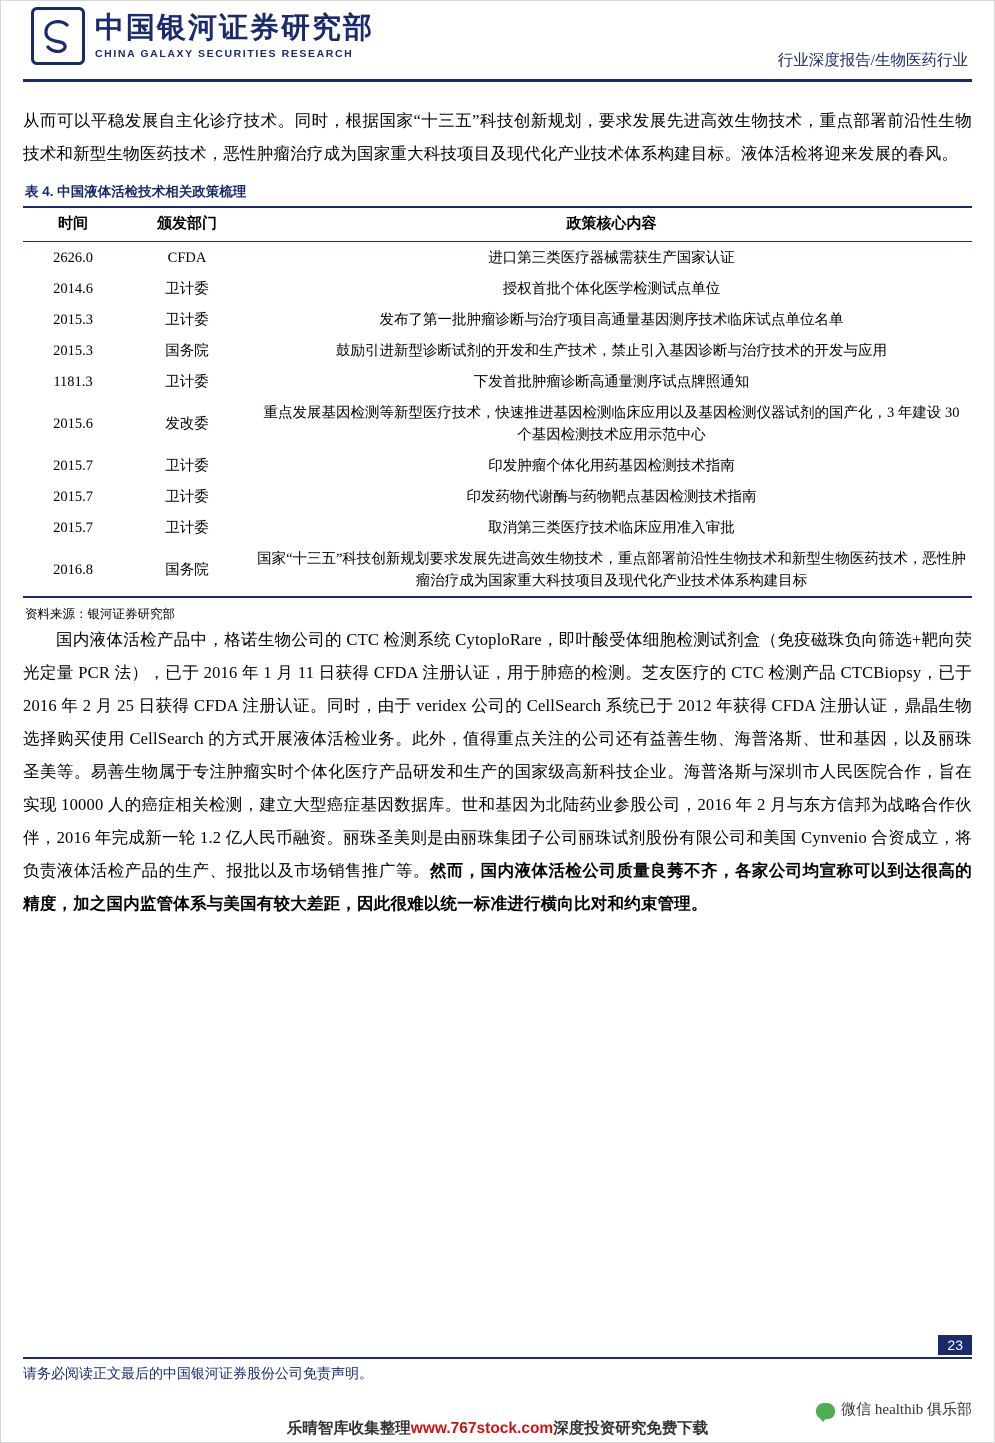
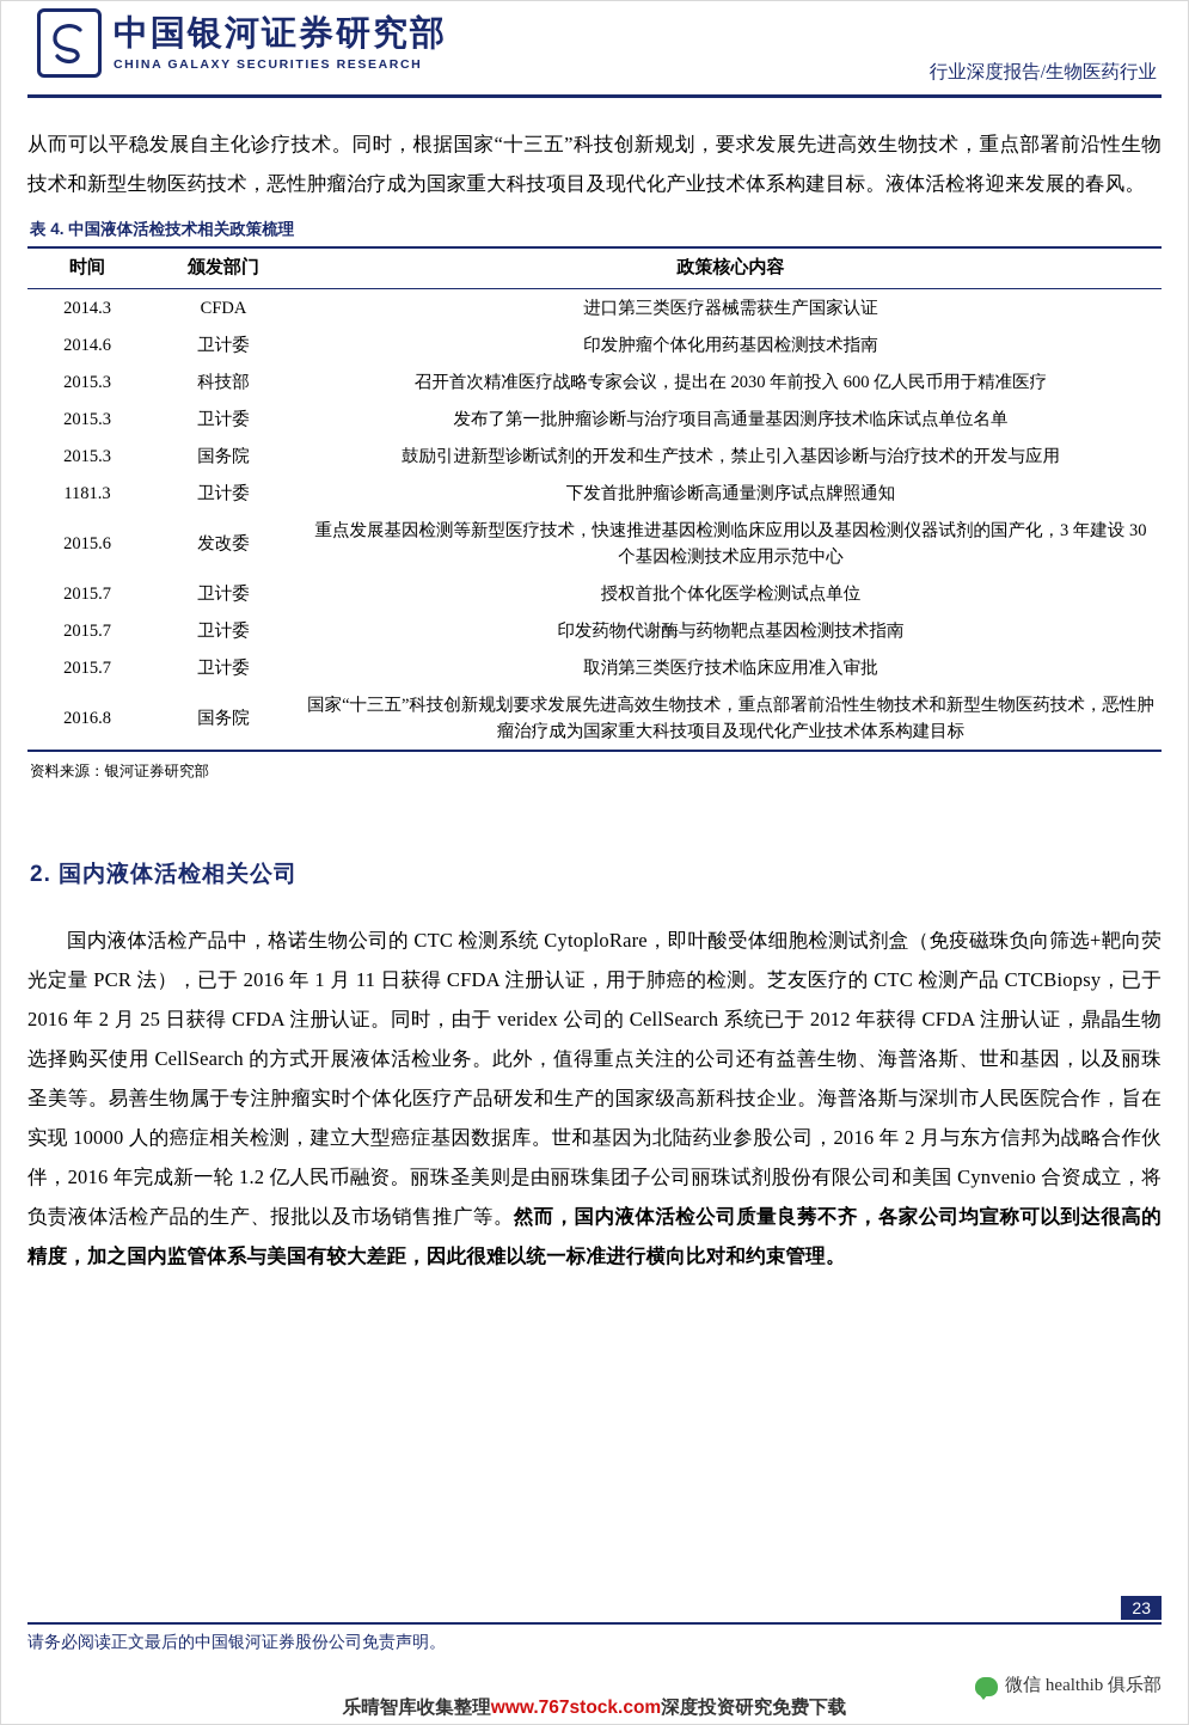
  中国银河证券研究部
  CHINA GALAXY SECURITIES RESEARCH
  行业深度报告/生物医药行业
  从而可以平稳发展自主化诊疗技术。同时，根据国家“十三五”科技创新规划，要求发展先进高效生物技术，重点部署前沿性生物技术和新型生物医药技术，恶性肿瘤治疗成为国家重大科技项目及现代化产业技术体系构建目标。液体活检将迎来发展的春风。
  表 4. 中国液体活检技术相关政策梳理
  时间	颁发部门	政策核心内容
- 2626.0	CFDA	进口第三类医疗器械需获生产国家认证
+ 2014.3	CFDA	进口第三类医疗器械需获生产国家认证
- 2014.6	卫计委	授权首批个体化医学检测试点单位
+ 2014.6	卫计委	印发肿瘤个体化用药基因检测技术指南
+ 2015.3	科技部	召开首次精准医疗战略专家会议，提出在 2030 年前投入 600 亿人民币用于精准医疗
  2015.3	卫计委	发布了第一批肿瘤诊断与治疗项目高通量基因测序技术临床试点单位名单
  2015.3	国务院	鼓励引进新型诊断试剂的开发和生产技术，禁止引入基因诊断与治疗技术的开发与应用
  1181.3	卫计委	下发首批肿瘤诊断高通量测序试点牌照通知
  2015.6	发改委	重点发展基因检测等新型医疗技术，快速推进基因检测临床应用以及基因检测仪器试剂的国产化，3 年建设 30 个基因检测技术应用示范中心
- 2015.7	卫计委	印发肿瘤个体化用药基因检测技术指南
+ 2015.7	卫计委	授权首批个体化医学检测试点单位
  2015.7	卫计委	印发药物代谢酶与药物靶点基因检测技术指南
  2015.7	卫计委	取消第三类医疗技术临床应用准入审批
  2016.8	国务院	国家“十三五”科技创新规划要求发展先进高效生物技术，重点部署前沿性生物技术和新型生物医药技术，恶性肿瘤治疗成为国家重大科技项目及现代化产业技术体系构建目标
  资料来源：银河证券研究部
+ 2. 国内液体活检相关公司
  国内液体活检产品中，格诺生物公司的 CTC 检测系统 CytoploRare，即叶酸受体细胞检测试剂盒（免疫磁珠负向筛选+靶向荧光定量 PCR 法），已于 2016 年 1 月 11 日获得 CFDA 注册认证，用于肺癌的检测。芝友医疗的 CTC 检测产品 CTCBiopsy，已于 2016 年 2 月 25 日获得 CFDA 注册认证。同时，由于 veridex 公司的 CellSearch 系统已于 2012 年获得 CFDA 注册认证，鼎晶生物选择购买使用 CellSearch 的方式开展液体活检业务。此外，值得重点关注的公司还有益善生物、海普洛斯、世和基因，以及丽珠圣美等。易善生物属于专注肿瘤实时个体化医疗产品研发和生产的国家级高新科技企业。海普洛斯与深圳市人民医院合作，旨在实现 10000 人的癌症相关检测，建立大型癌症基因数据库。世和基因为北陆药业参股公司，2016 年 2 月与东方信邦为战略合作伙伴，2016 年完成新一轮 1.2 亿人民币融资。丽珠圣美则是由丽珠集团子公司丽珠试剂股份有限公司和美国 Cynvenio 合资成立，将负责液体活检产品的生产、报批以及市场销售推广等。然而，国内液体活检公司质量良莠不齐，各家公司均宣称可以到达很高的精度，加之国内监管体系与美国有较大差距，因此很难以统一标准进行横向比对和约束管理。
  请务必阅读正文最后的中国银河证券股份公司免责声明。
  23
  微信 healthib 俱乐部
  乐晴智库收集整理www.767stock.com深度投资研究免费下载
